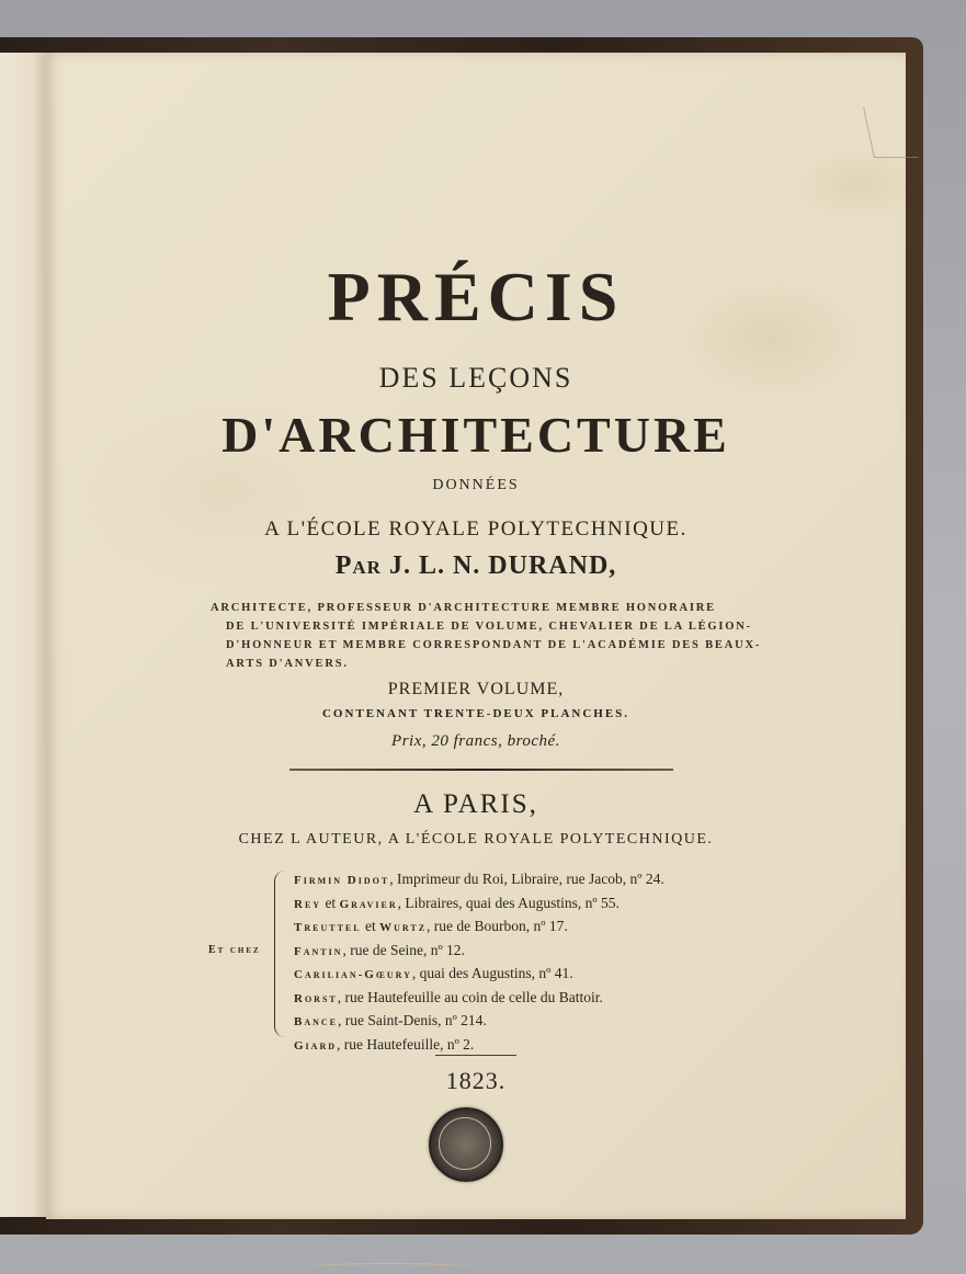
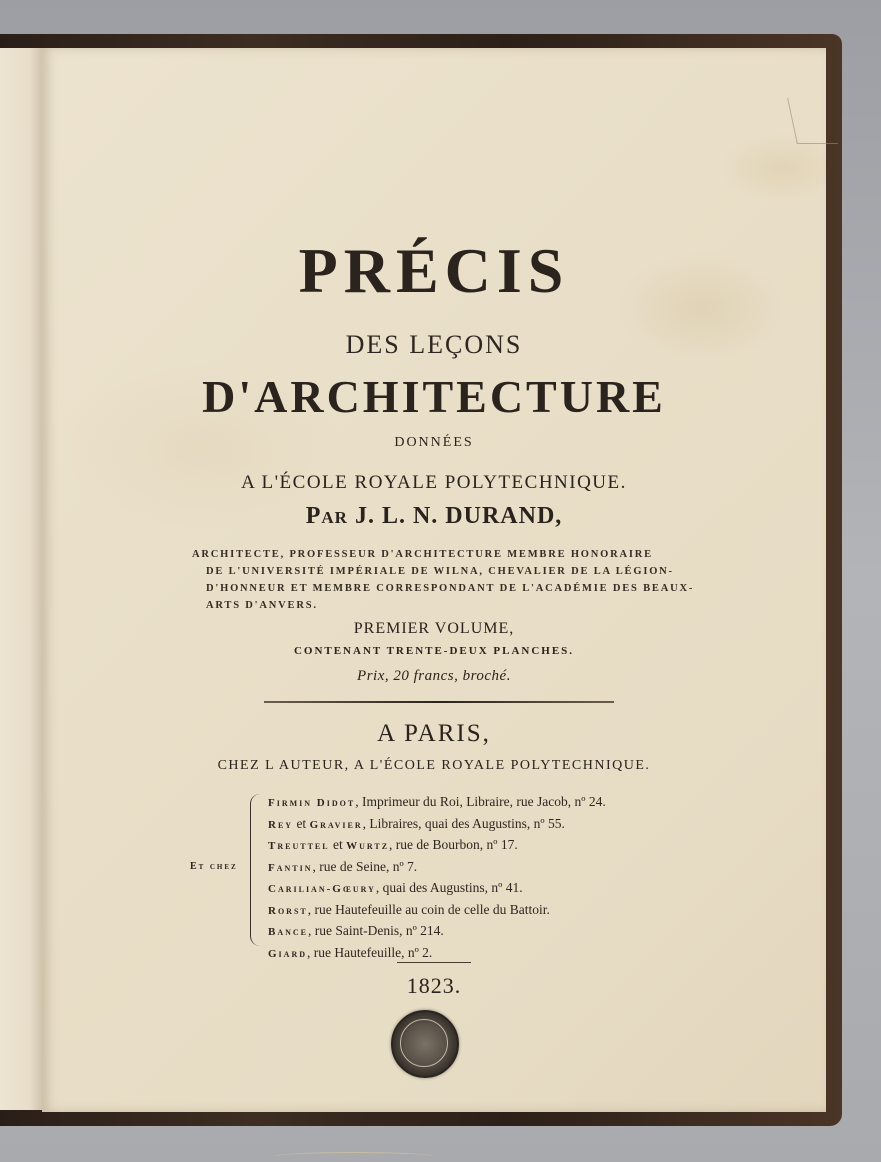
  PRÉCIS
  DES LEÇONS
  D'ARCHITECTURE
  DONNÉES
  A L'ÉCOLE ROYALE POLYTECHNIQUE.
  Par J. L. N. DURAND,
  ARCHITECTE, PROFESSEUR D'ARCHITECTURE MEMBRE HONORAIRE
- DE L'UNIVERSITÉ IMPÉRIALE DE VOLUME, CHEVALIER DE LA LÉGION-
+ DE L'UNIVERSITÉ IMPÉRIALE DE WILNA, CHEVALIER DE LA LÉGION-
  D'HONNEUR ET MEMBRE CORRESPONDANT DE L'ACADÉMIE DES BEAUX-
  ARTS D'ANVERS.
  PREMIER VOLUME,
  CONTENANT TRENTE-DEUX PLANCHES.
  Prix, 20 francs, broché.
  A PARIS,
  CHEZ L AUTEUR, A L'ÉCOLE ROYALE POLYTECHNIQUE.
  Et chez
  Firmin Didot, Imprimeur du Roi, Libraire, rue Jacob, nº 24.
  Rey et Gravier, Libraires, quai des Augustins, nº 55.
  Treuttel et Wurtz, rue de Bourbon, nº 17.
- Fantin, rue de Seine, nº 12.
+ Fantin, rue de Seine, nº 7.
  Carilian-Gœury, quai des Augustins, nº 41.
  Rorst, rue Hautefeuille au coin de celle du Battoir.
  Bance, rue Saint-Denis, nº 214.
  Giard, rue Hautefeuille, nº 2.
  1823.
